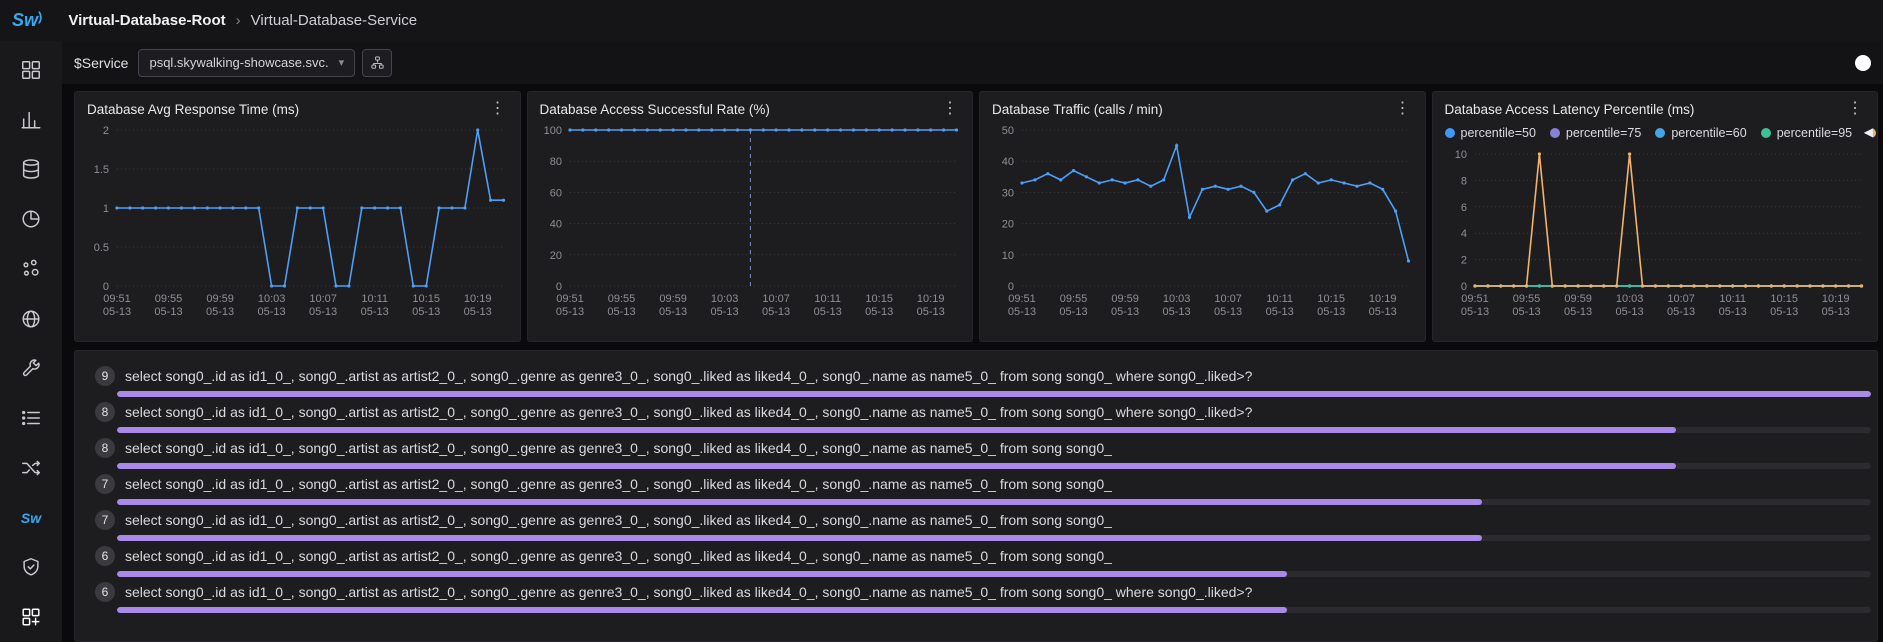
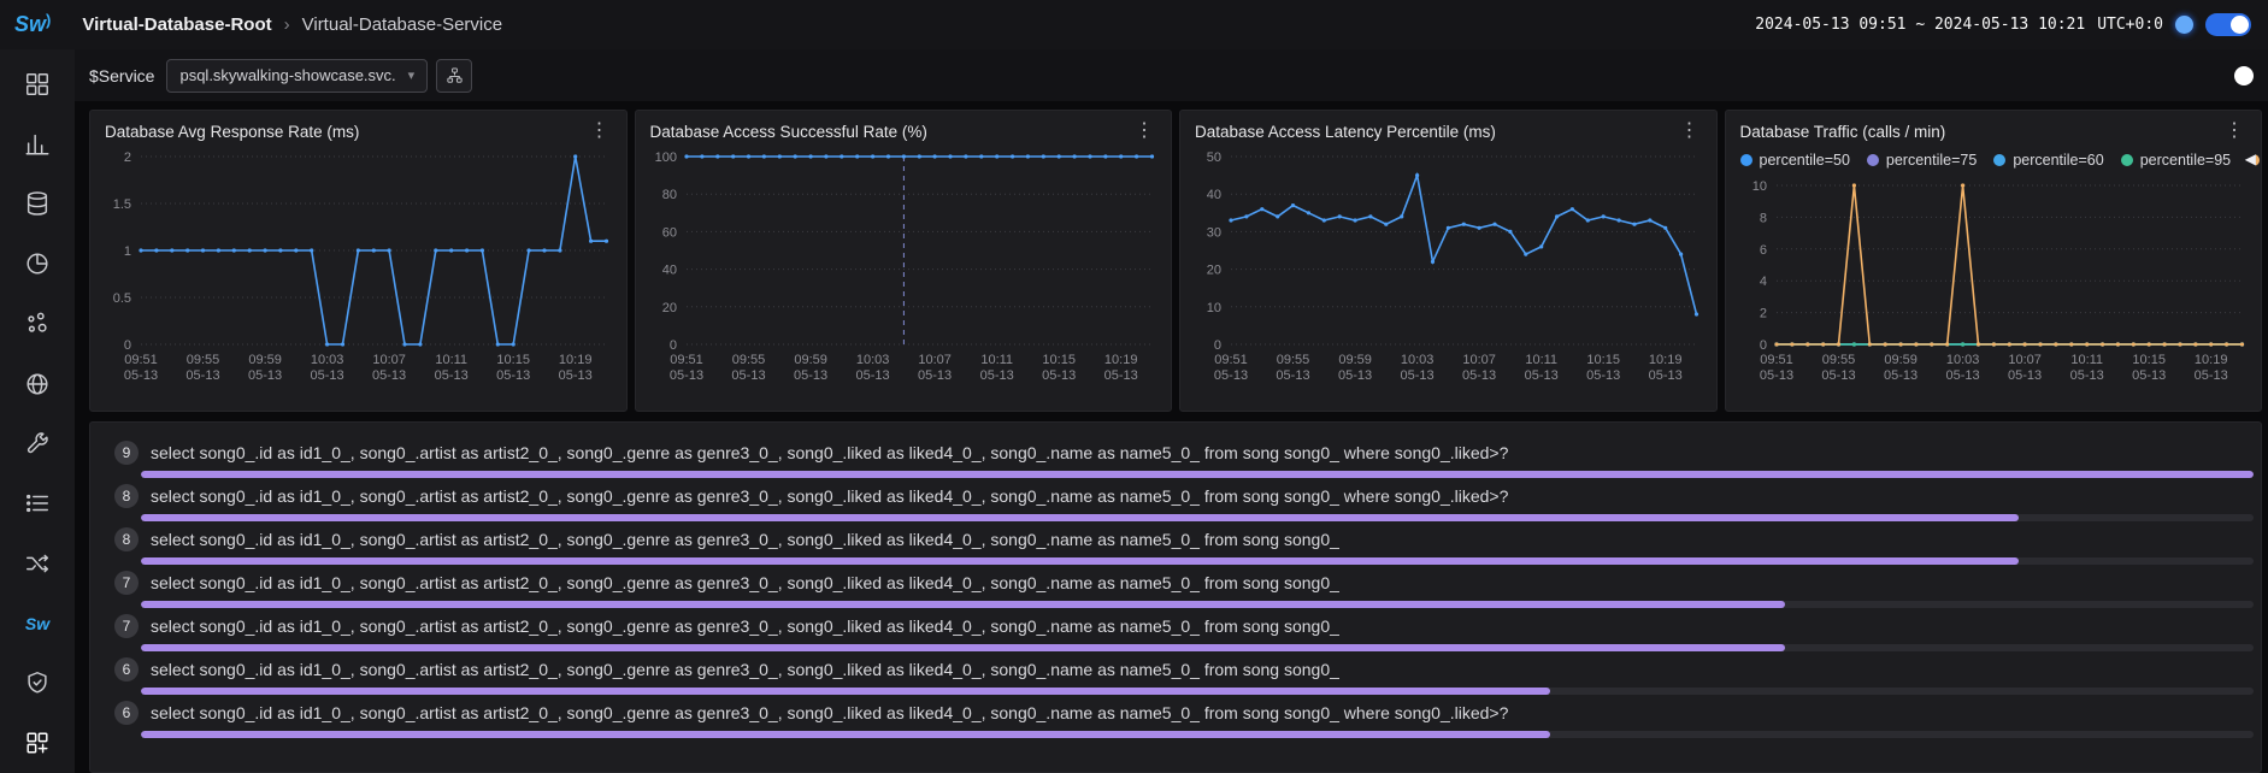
  Sw
  )
  Virtual-Database-Root
  ›
  Virtual-Database-Service
+ 2024-05-13 09:51 ~ 2024-05-13 10:21
+ UTC+0:0
  Sw
  $Service
  psql.skywalking-showcase.svc.
  ▾
- Database Avg Response Time (ms)
+ Database Avg Response Rate (ms)
  ⋮
  0
  0.5
  1
  1.5
  2
  09:51
  05-13
  09:55
  05-13
  09:59
  05-13
  10:03
  05-13
  10:07
  05-13
  10:11
  05-13
  10:15
  05-13
  10:19
  05-13
  Database Access Successful Rate (%)
  ⋮
  0
  20
  40
  60
  80
  100
  09:51
  05-13
  09:55
  05-13
  09:59
  05-13
  10:03
  05-13
  10:07
  05-13
  10:11
  05-13
  10:15
  05-13
  10:19
  05-13
- Database Traffic (calls / min)
+ Database Access Latency Percentile (ms)
  ⋮
  0
  10
  20
  30
  40
  50
  09:51
  05-13
  09:55
  05-13
  09:59
  05-13
  10:03
  05-13
  10:07
  05-13
  10:11
  05-13
  10:15
  05-13
  10:19
  05-13
- Database Access Latency Percentile (ms)
+ Database Traffic (calls / min)
  ⋮
  percentile=50
  percentile=75
  percentile=60
  percentile=95
  ◀
  0
  2
  4
  6
  8
  10
  09:51
  05-13
  09:55
  05-13
  09:59
  05-13
  10:03
  05-13
  10:07
  05-13
  10:11
  05-13
  10:15
  05-13
  10:19
  05-13
  9
  select song0_.id as id1_0_, song0_.artist as artist2_0_, song0_.genre as genre3_0_, song0_.liked as liked4_0_, song0_.name as name5_0_ from song song0_ where song0_.liked>?
  8
  select song0_.id as id1_0_, song0_.artist as artist2_0_, song0_.genre as genre3_0_, song0_.liked as liked4_0_, song0_.name as name5_0_ from song song0_ where song0_.liked>?
  8
  select song0_.id as id1_0_, song0_.artist as artist2_0_, song0_.genre as genre3_0_, song0_.liked as liked4_0_, song0_.name as name5_0_ from song song0_
  7
  select song0_.id as id1_0_, song0_.artist as artist2_0_, song0_.genre as genre3_0_, song0_.liked as liked4_0_, song0_.name as name5_0_ from song song0_
  7
  select song0_.id as id1_0_, song0_.artist as artist2_0_, song0_.genre as genre3_0_, song0_.liked as liked4_0_, song0_.name as name5_0_ from song song0_
  6
  select song0_.id as id1_0_, song0_.artist as artist2_0_, song0_.genre as genre3_0_, song0_.liked as liked4_0_, song0_.name as name5_0_ from song song0_
  6
  select song0_.id as id1_0_, song0_.artist as artist2_0_, song0_.genre as genre3_0_, song0_.liked as liked4_0_, song0_.name as name5_0_ from song song0_ where song0_.liked>?
